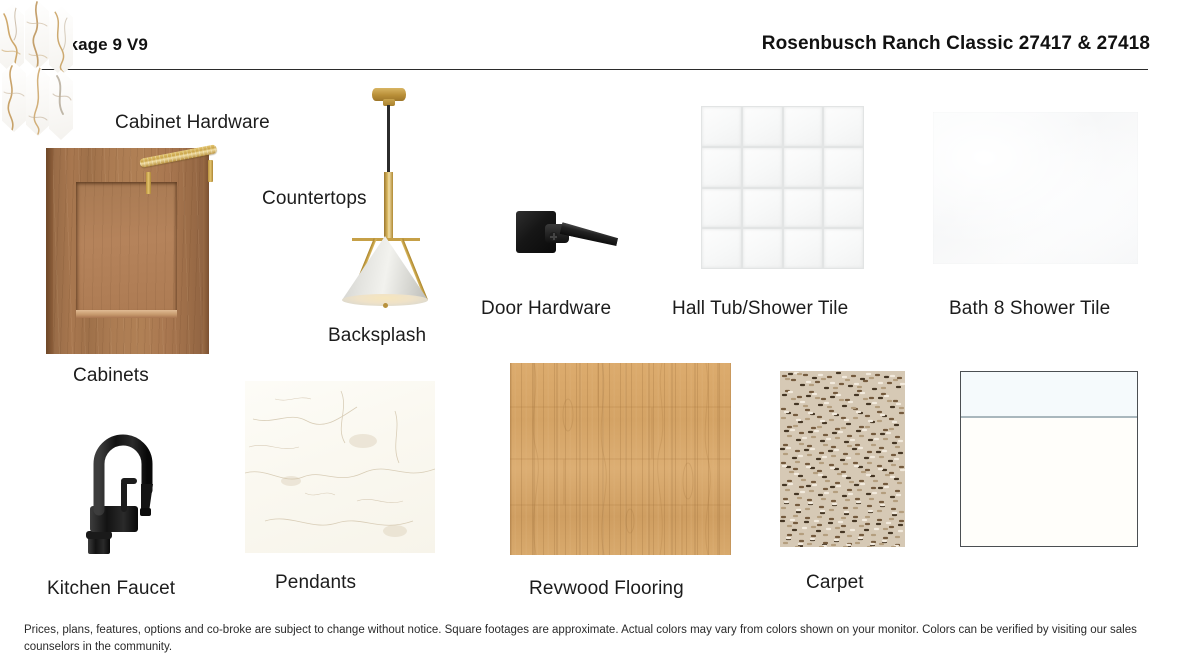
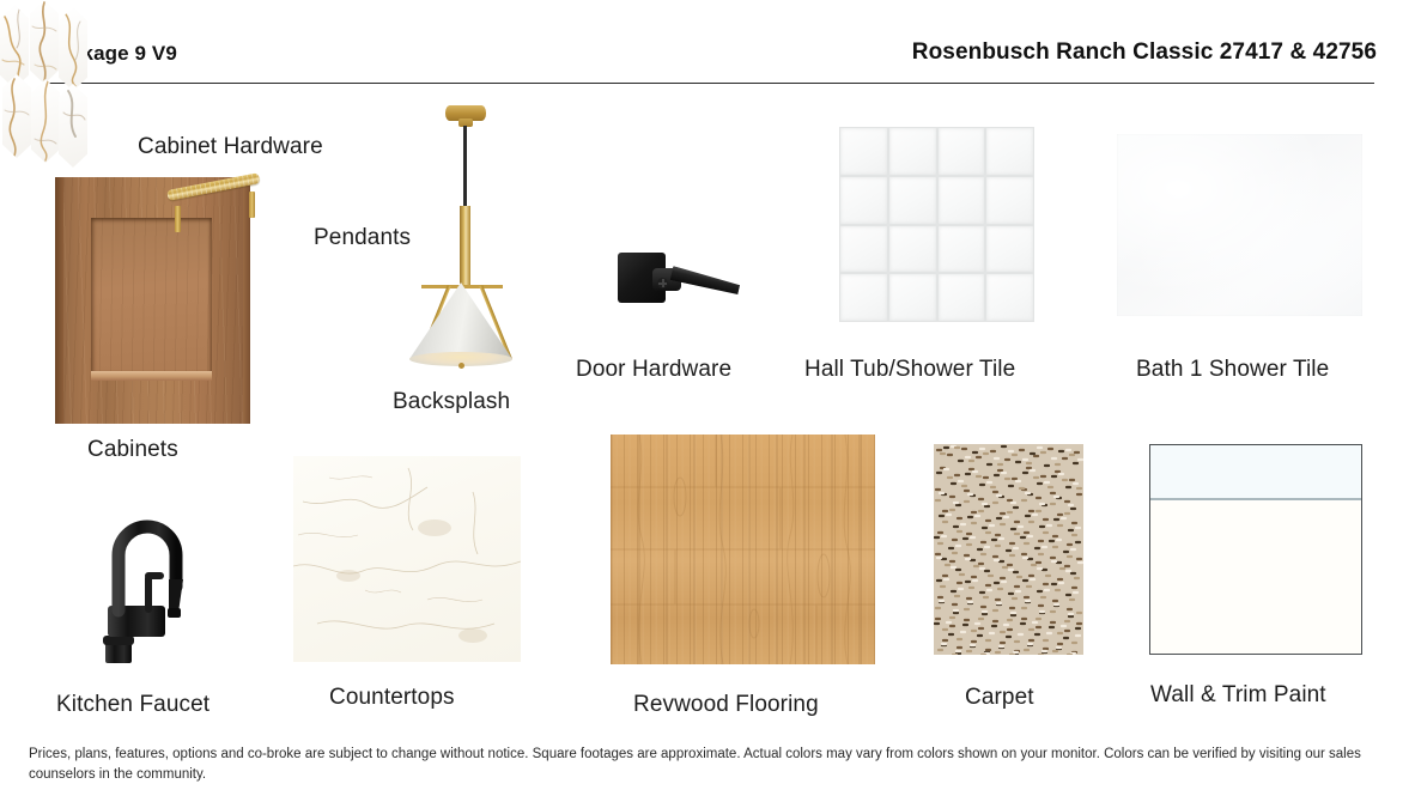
  kage 9 V9
- Rosenbusch Ranch Classic 27417 & 27418
+ Rosenbusch Ranch Classic 27417 & 42756
  Cabinet Hardware
  Cabinets
- Countertops
+ Pendants
  Door Hardware
  Hall Tub/Shower Tile
- Bath 8 Shower Tile
+ Bath 1 Shower Tile
  Backsplash
- Pendants
+ Countertops
  Kitchen Faucet
  Revwood Flooring
  Carpet
+ Wall & Trim Paint
  Prices, plans, features, options and co-broke are subject to change without notice. Square footages are approximate. Actual colors may vary from colors shown on your monitor. Colors can be verified by visiting our sales counselors in the community.
